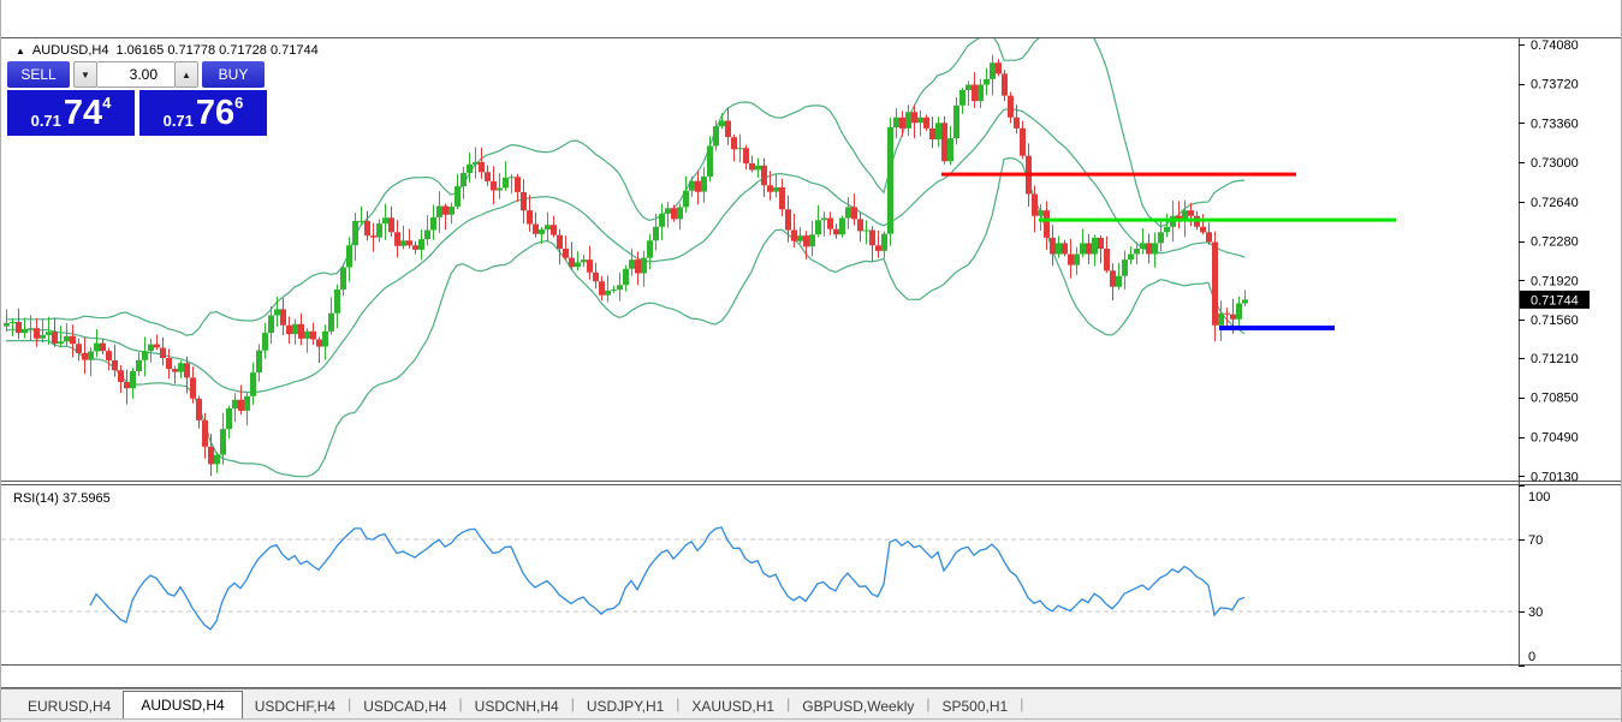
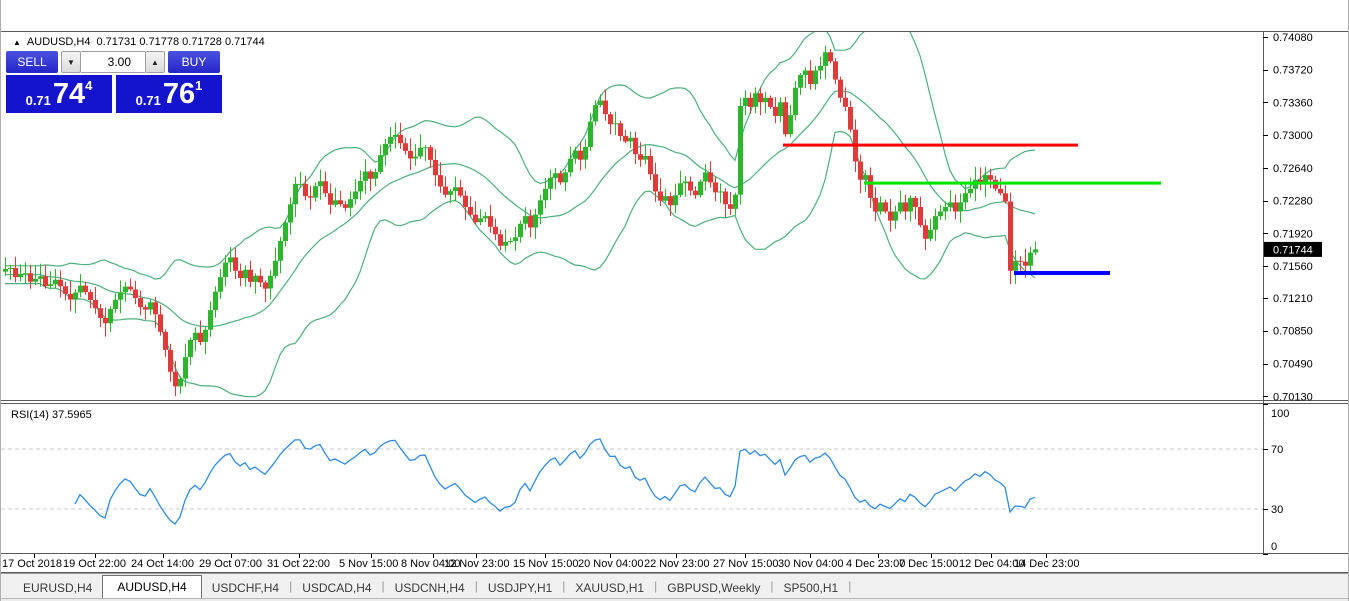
  0.74080
  0.73720
  0.73360
  0.73000
  0.72640
  0.72280
  0.71920
  0.71560
  0.71210
  0.70850
  0.70490
  0.70130
  0.71744
  100
  70
  30
  0
+ 17 Oct 2018
+ 19 Oct 22:00
+ 24 Oct 14:00
+ 29 Oct 07:00
+ 31 Oct 22:00
+ 5 Nov 15:00
+ 8 Nov 04:00
+ 12 Nov 23:00
+ 15 Nov 15:00
+ 20 Nov 04:00
+ 22 Nov 23:00
+ 27 Nov 15:00
+ 30 Nov 04:00
+ 4 Dec 23:00
+ 7 Dec 15:00
+ 12 Dec 04:00
+ 14 Dec 23:00
  ▲
  AUDUSD,H4
- 1.06165 0.71778 0.71728 0.71744
+ 0.71731 0.71778 0.71728 0.71744
  SELL
  ▼
  3.00
  ▲
  BUY
  0.71
  74
  4
  0.71
  76
- 6
+ 1
  RSI(14) 37.5965
  EURUSD,H4
  AUDUSD,H4
  USDCHF,H4
  |
  USDCAD,H4
  |
  USDCNH,H4
  |
  USDJPY,H1
  |
  XAUUSD,H1
  |
  GBPUSD,Weekly
  |
  SP500,H1
  |
